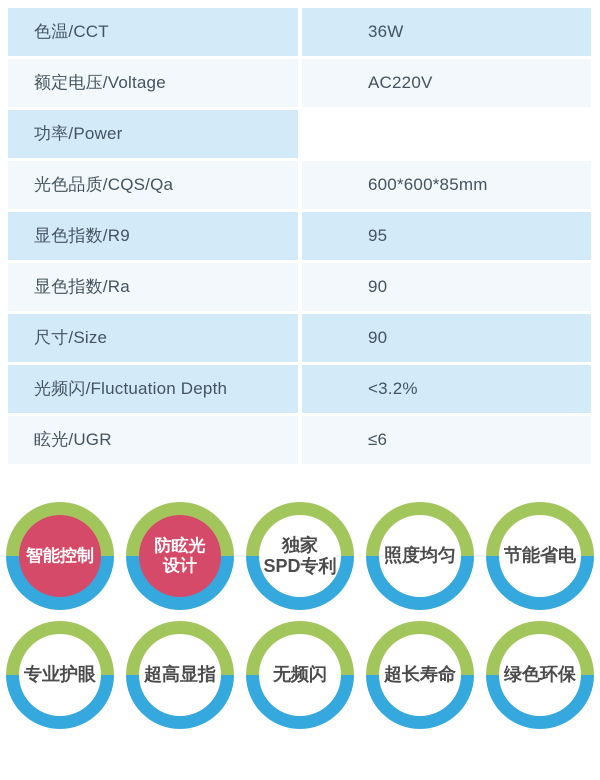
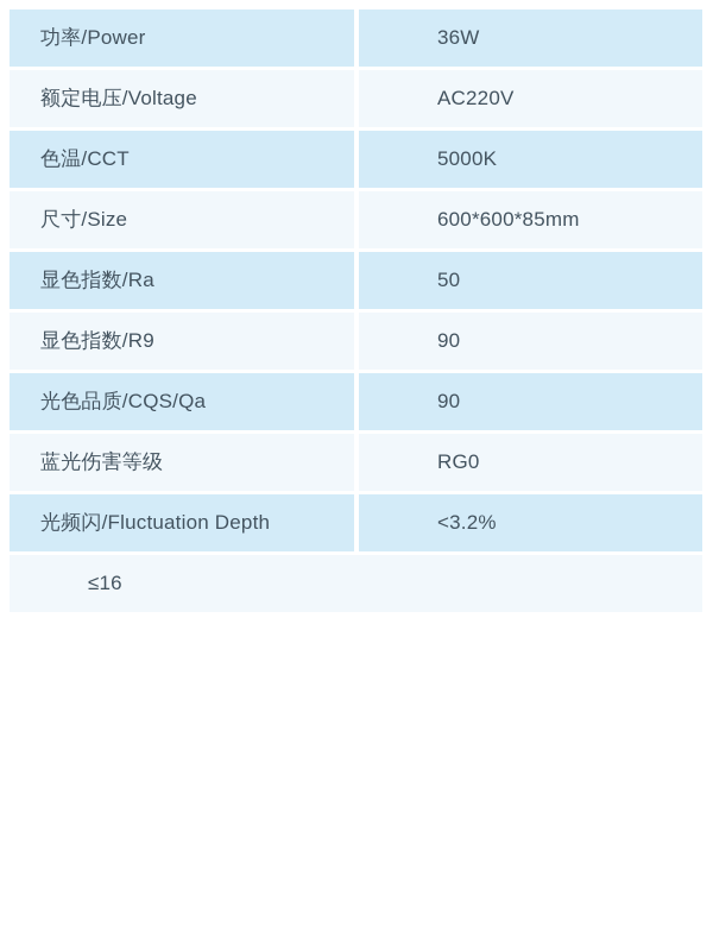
- 色温/CCT
+ 功率/Power
  36W
  额定电压/Voltage
  AC220V
- 功率/Power
+ 色温/CCT
+ 5000K
- 光色品质/CQS/Qa
+ 尺寸/Size
  600*600*85mm
- 显色指数/R9
+ 显色指数/Ra
- 95
+ 50
- 显色指数/Ra
+ 显色指数/R9
  90
- 尺寸/Size
+ 光色品质/CQS/Qa
  90
+ 蓝光伤害等级
+ RG0
  光频闪/Fluctuation Depth
  <3.2%
- 眩光/UGR
- ≤6
+ ≤16
- 智能控制
- 防眩光
- 设计
- 独家
- SPD专利
- 照度均匀
- 节能省电
- 专业护眼
- 超高显指
- 无频闪
- 超长寿命
- 绿色环保
